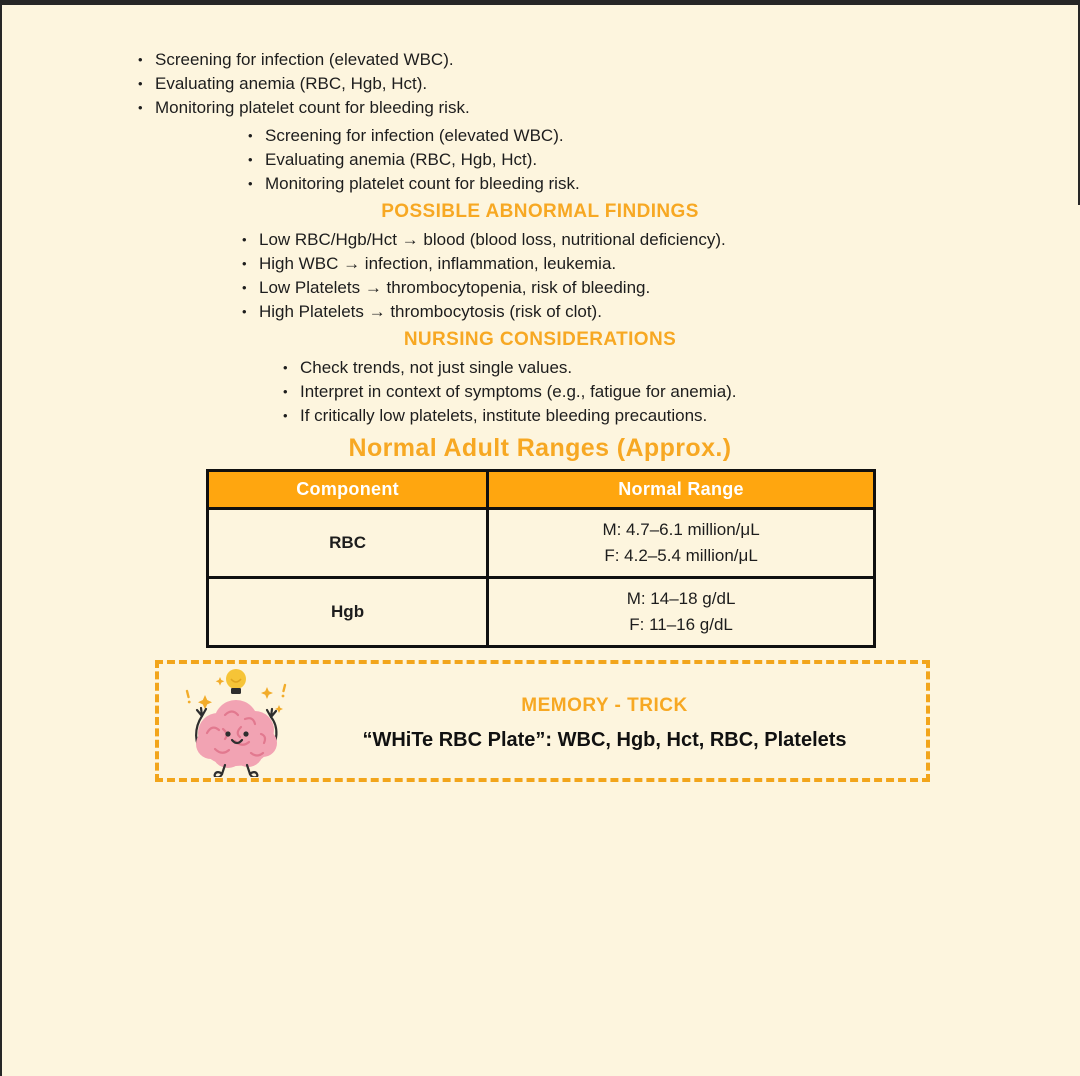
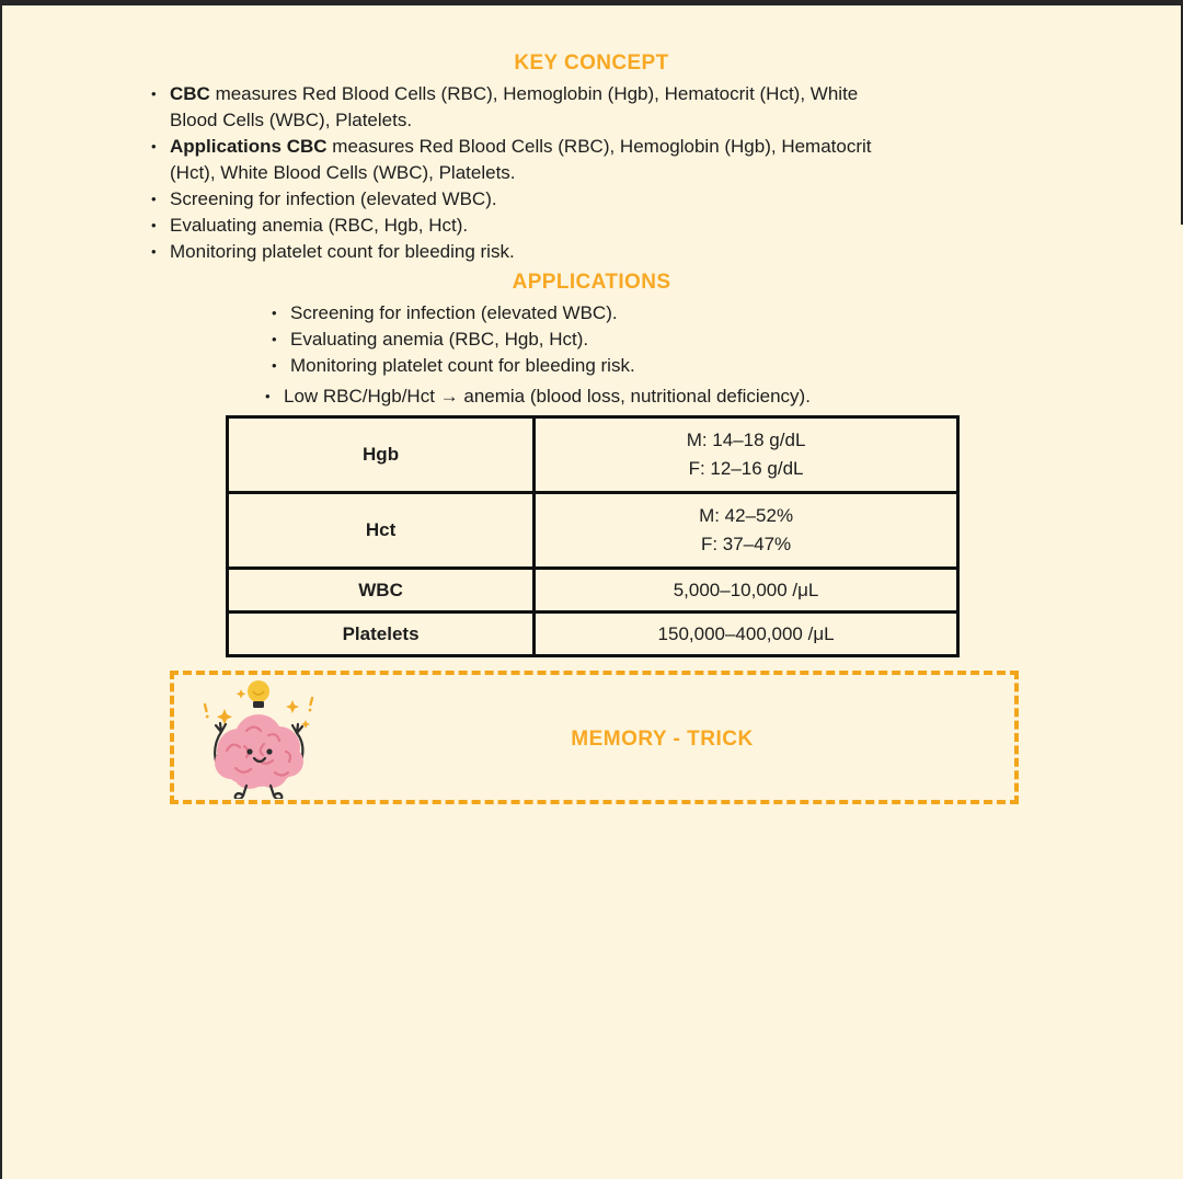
+ KEY CONCEPT
+ • CBC measures Red Blood Cells (RBC), Hemoglobin (Hgb), Hematocrit (Hct), White Blood Cells (WBC), Platelets.
+ • Applications CBC measures Red Blood Cells (RBC), Hemoglobin (Hgb), Hematocrit (Hct), White Blood Cells (WBC), Platelets.
  • Screening for infection (elevated WBC).
  • Evaluating anemia (RBC, Hgb, Hct).
  • Monitoring platelet count for bleeding risk.
+ APPLICATIONS
  • Screening for infection (elevated WBC).
  • Evaluating anemia (RBC, Hgb, Hct).
  • Monitoring platelet count for bleeding risk.
- POSSIBLE ABNORMAL FINDINGS
- • Low RBC/Hgb/Hct → blood (blood loss, nutritional deficiency).
+ • Low RBC/Hgb/Hct → anemia (blood loss, nutritional deficiency).
- • High WBC → infection, inflammation, leukemia.
- • Low Platelets → thrombocytopenia, risk of bleeding.
- • High Platelets → thrombocytosis (risk of clot).
- NURSING CONSIDERATIONS
- • Check trends, not just single values.
- • Interpret in context of symptoms (e.g., fatigue for anemia).
- • If critically low platelets, institute bleeding precautions.
- Normal Adult Ranges (Approx.)
- Component	Normal Range
- RBC	M: 4.7–6.1 million/μL F: 4.2–5.4 million/μL
- Hgb	M: 14–18 g/dL F: 11–16 g/dL
+ Hgb	M: 14–18 g/dL F: 12–16 g/dL
+ Hct	M: 42–52% F: 37–47%
+ WBC	5,000–10,000 /μL
+ Platelets	150,000–400,000 /μL
  MEMORY - TRICK
- “WHiTe RBC Plate”: WBC, Hgb, Hct, RBC, Platelets
